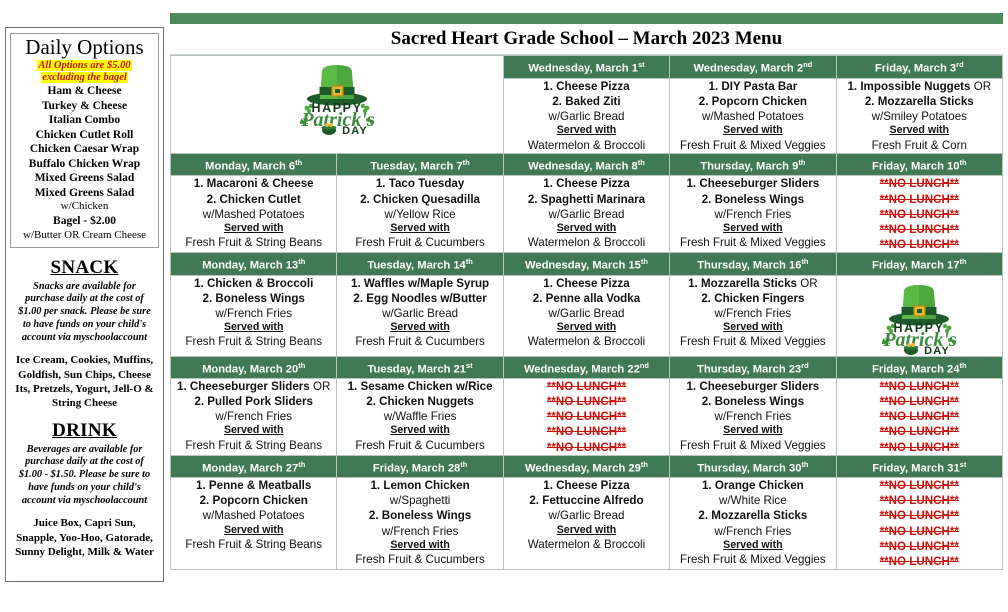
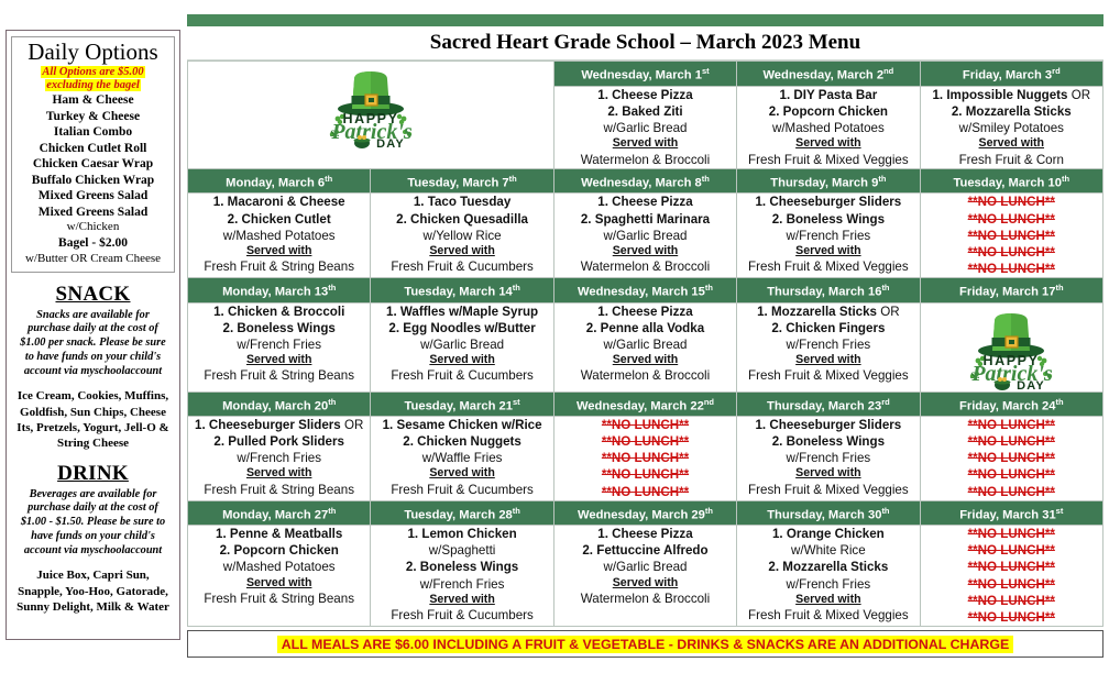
  Daily Options
  All Options are $5.00
  excluding the bagel
  Ham & Cheese
  Turkey & Cheese
  Italian Combo
  Chicken Cutlet Roll
  Chicken Caesar Wrap
  Buffalo Chicken Wrap
  Mixed Greens Salad
  Mixed Greens Salad
  w/Chicken
  Bagel - $2.00
  w/Butter OR Cream Cheese
  SNACK
  Snacks are available for purchase daily at the cost of $1.00 per snack. Please be sure to have funds on your child's account via myschoolaccount
  Ice Cream, Cookies, Muffins, Goldfish, Sun Chips, Cheese Its, Pretzels, Yogurt, Jell-O & String Cheese
  DRINK
  Beverages are available for purchase daily at the cost of $1.00 - $1.50. Please be sure to have funds on your child's account via myschoolaccount
  Juice Box, Capri Sun, Snapple, Yoo-Hoo, Gatorade, Sunny Delight, Milk & Water
  Sacred Heart Grade School – March 2023 Menu
  HAPPY St. Patrick's DAY	Wednesday, March 1st	Wednesday, March 2nd	Friday, March 3rd
  1. Cheese Pizza2. Baked Zitiw/Garlic BreadServed withWatermelon & Broccoli	1. DIY Pasta Bar2. Popcorn Chickenw/Mashed PotatoesServed withFresh Fruit & Mixed Veggies	1. Impossible Nuggets OR2. Mozzarella Sticksw/Smiley PotatoesServed withFresh Fruit & Corn
- Monday, March 6th	Tuesday, March 7th	Wednesday, March 8th	Thursday, March 9th	Friday, March 10th
+ Monday, March 6th	Tuesday, March 7th	Wednesday, March 8th	Thursday, March 9th	Tuesday, March 10th
  1. Macaroni & Cheese2. Chicken Cutletw/Mashed PotatoesServed withFresh Fruit & String Beans	1. Taco Tuesday2. Chicken Quesadillaw/Yellow RiceServed withFresh Fruit & Cucumbers	1. Cheese Pizza2. Spaghetti Marinaraw/Garlic BreadServed withWatermelon & Broccoli	1. Cheeseburger Sliders2. Boneless Wingsw/French FriesServed withFresh Fruit & Mixed Veggies	**NO LUNCH****NO LUNCH****NO LUNCH****NO LUNCH****NO LUNCH**
  Monday, March 13th	Tuesday, March 14th	Wednesday, March 15th	Thursday, March 16th	Friday, March 17th
  1. Chicken & Broccoli2. Boneless Wingsw/French FriesServed withFresh Fruit & String Beans	1. Waffles w/Maple Syrup2. Egg Noodles w/Butterw/Garlic BreadServed withFresh Fruit & Cucumbers	1. Cheese Pizza2. Penne alla Vodkaw/Garlic BreadServed withWatermelon & Broccoli	1. Mozzarella Sticks OR2. Chicken Fingersw/French FriesServed withFresh Fruit & Mixed Veggies	HAPPY St. Patrick's DAY
  Monday, March 20th	Tuesday, March 21st	Wednesday, March 22nd	Thursday, March 23rd	Friday, March 24th
  1. Cheeseburger Sliders OR2. Pulled Pork Slidersw/French FriesServed withFresh Fruit & String Beans	1. Sesame Chicken w/Rice2. Chicken Nuggetsw/Waffle FriesServed withFresh Fruit & Cucumbers	**NO LUNCH****NO LUNCH****NO LUNCH****NO LUNCH****NO LUNCH**	1. Cheeseburger Sliders2. Boneless Wingsw/French FriesServed withFresh Fruit & Mixed Veggies	**NO LUNCH****NO LUNCH****NO LUNCH****NO LUNCH****NO LUNCH**
- Monday, March 27th	Friday, March 28th	Wednesday, March 29th	Thursday, March 30th	Friday, March 31st
+ Monday, March 27th	Tuesday, March 28th	Wednesday, March 29th	Thursday, March 30th	Friday, March 31st
  1. Penne & Meatballs2. Popcorn Chickenw/Mashed PotatoesServed withFresh Fruit & String Beans	1. Lemon Chickenw/Spaghetti2. Boneless Wingsw/French FriesServed withFresh Fruit & Cucumbers	1. Cheese Pizza2. Fettuccine Alfredow/Garlic BreadServed withWatermelon & Broccoli	1. Orange Chickenw/White Rice2. Mozzarella Sticksw/French FriesServed withFresh Fruit & Mixed Veggies	**NO LUNCH****NO LUNCH****NO LUNCH****NO LUNCH****NO LUNCH****NO LUNCH**
+ ALL MEALS ARE $6.00 INCLUDING A FRUIT & VEGETABLE - DRINKS & SNACKS ARE AN ADDITIONAL CHARGE
